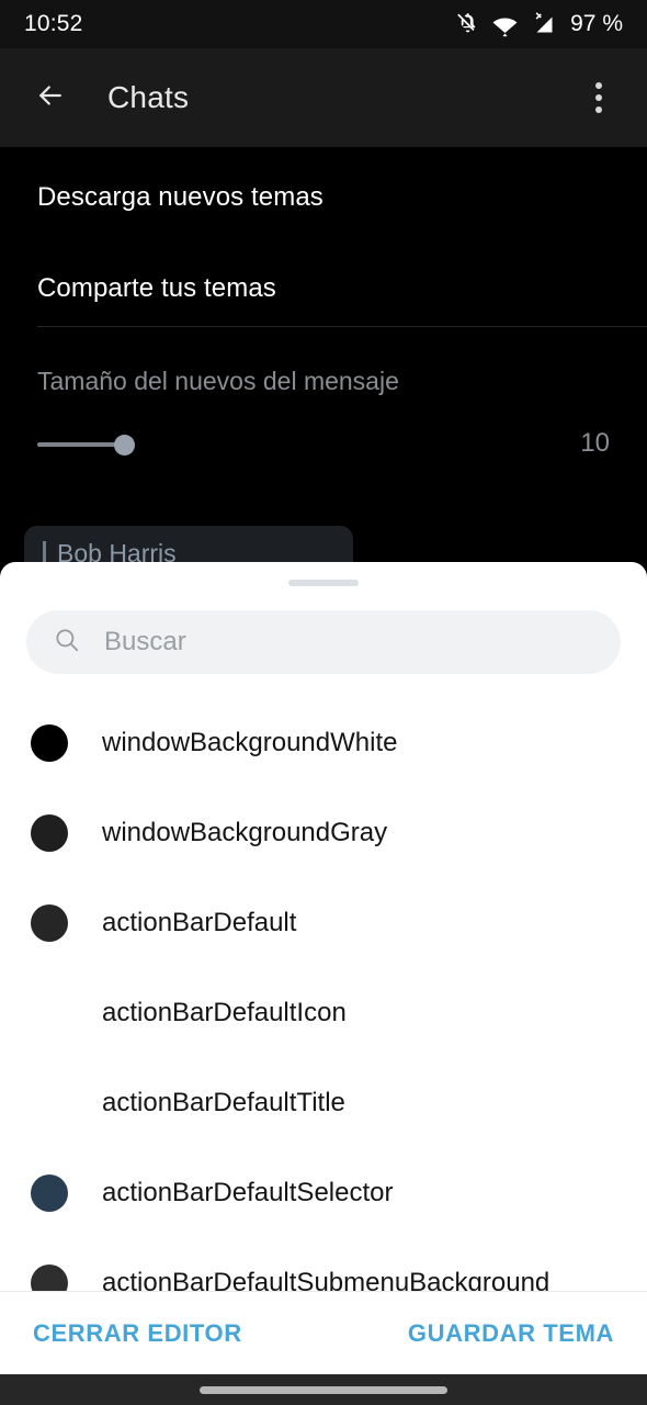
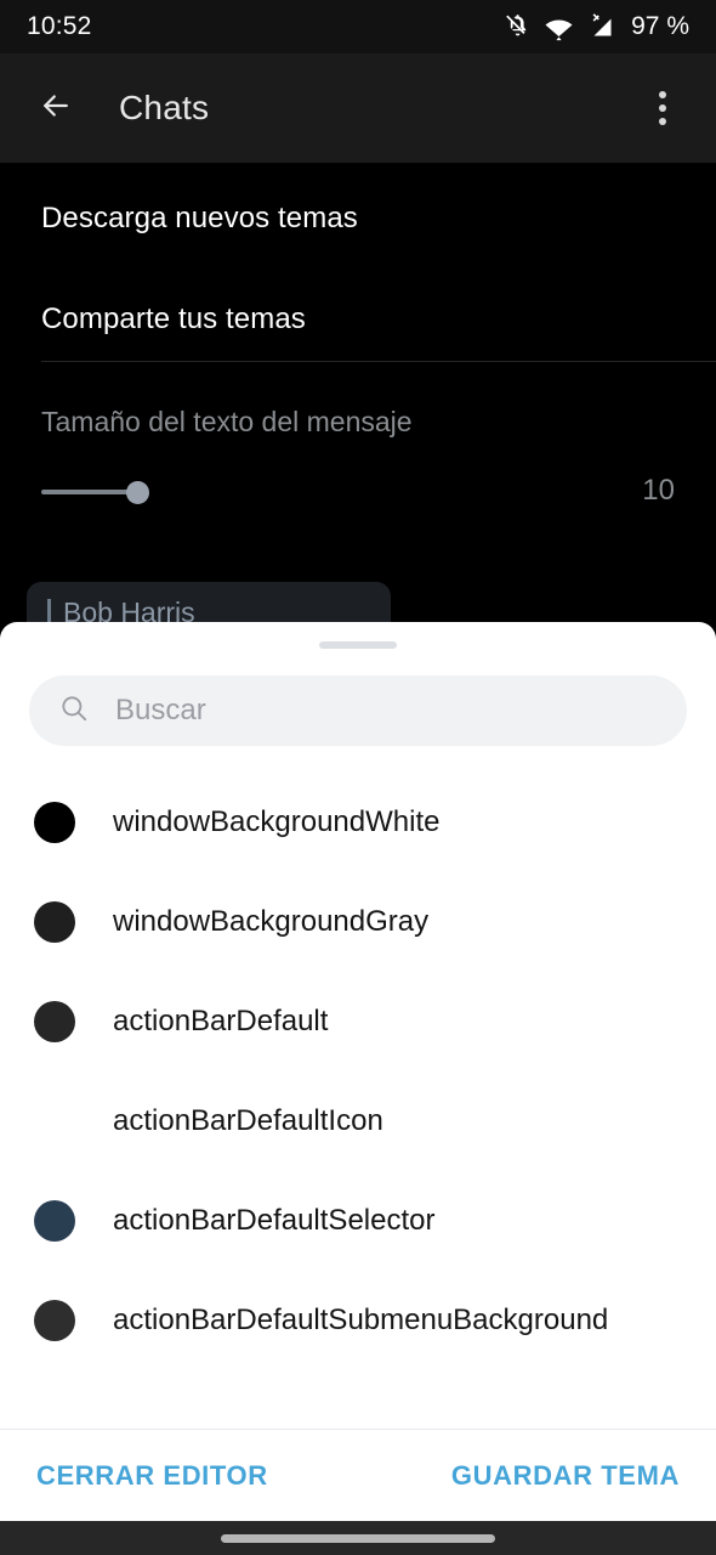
  10:52
  97 %
  Chats
  Descarga nuevos temas
  Comparte tus temas
- Tamaño del nuevos del mensaje
+ Tamaño del texto del mensaje
  10
  Bob Harris
  Buscar
  windowBackgroundWhite
  windowBackgroundGray
  actionBarDefault
  actionBarDefaultIcon
- actionBarDefaultTitle
  actionBarDefaultSelector
  actionBarDefaultSubmenuBackground
  CERRAR EDITOR
  GUARDAR TEMA
